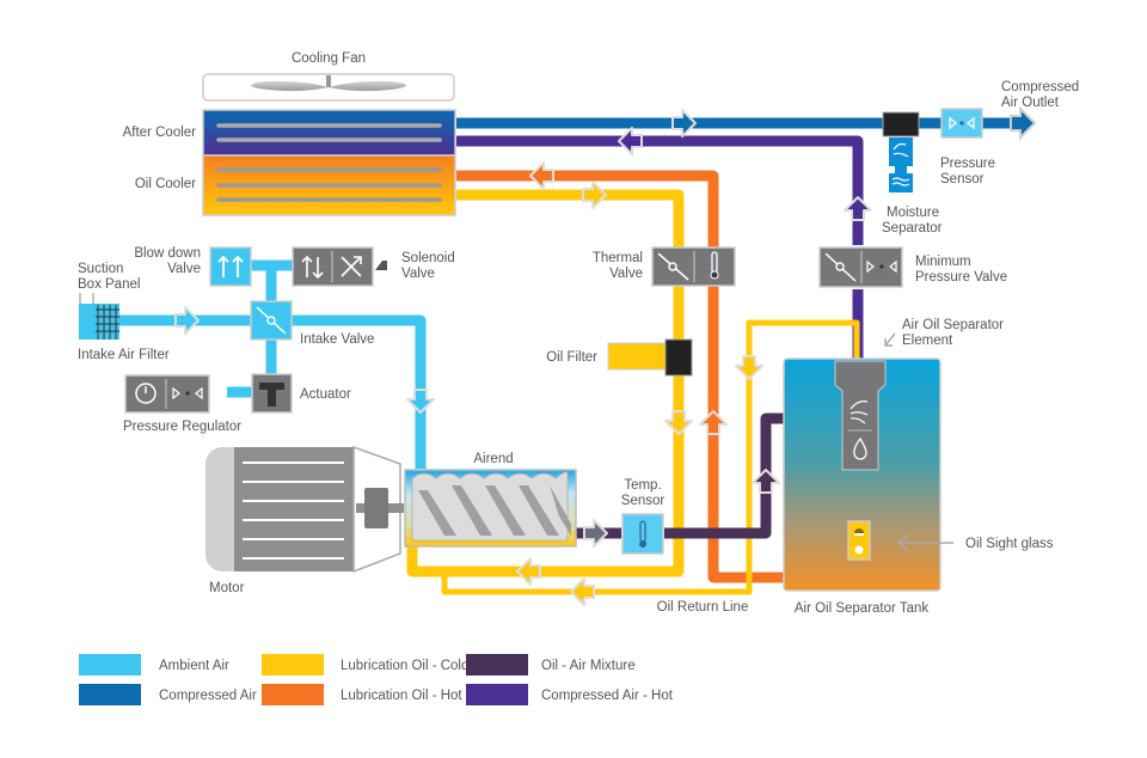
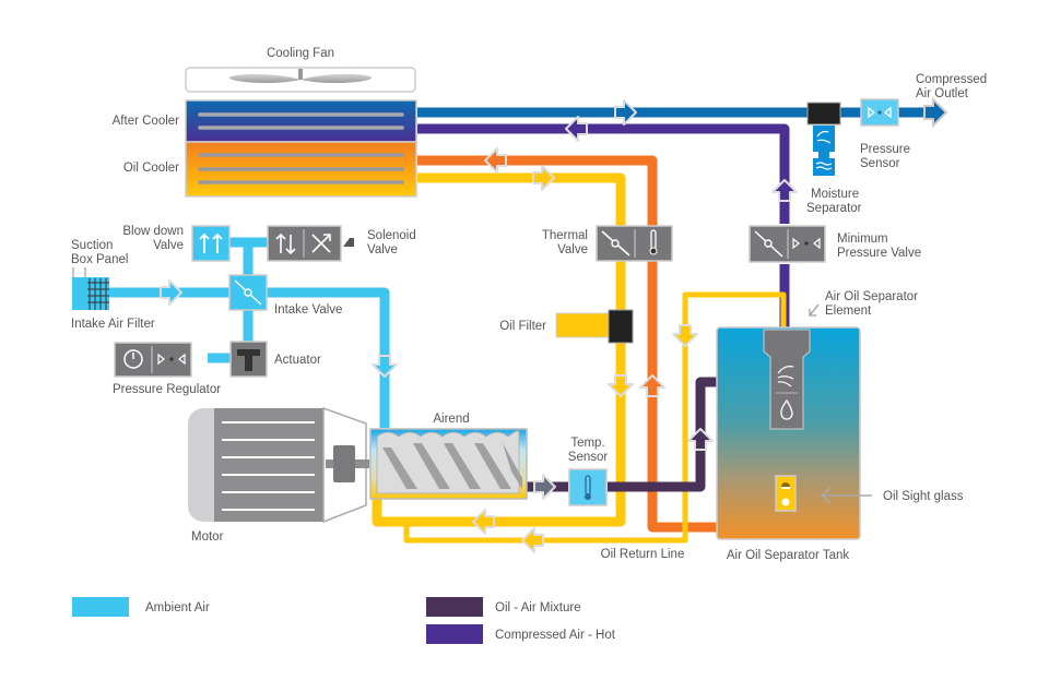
  Cooling Fan
  After Cooler
  Oil Cooler
  Moisture
  Separator
  Pressure
  Sensor
  Compressed
  Air Outlet
  Suction
  Box Panel
  Intake Air Filter
  Blow down
  Valve
  Solenoid
  Valve
  Intake Valve
  Actuator
  Pressure Regulator
  Motor
  Airend
  Temp.
  Sensor
  Thermal
  Valve
  Oil Filter
  Minimum
  Pressure Valve
  Air Oil Separator
  Element
  Oil Sight glass
  Air Oil Separator Tank
  Oil Return Line
  Ambient Air
- Compressed Air
- Lubrication Oil - Cold
- Lubrication Oil - Hot
  Oil - Air Mixture
  Compressed Air - Hot
